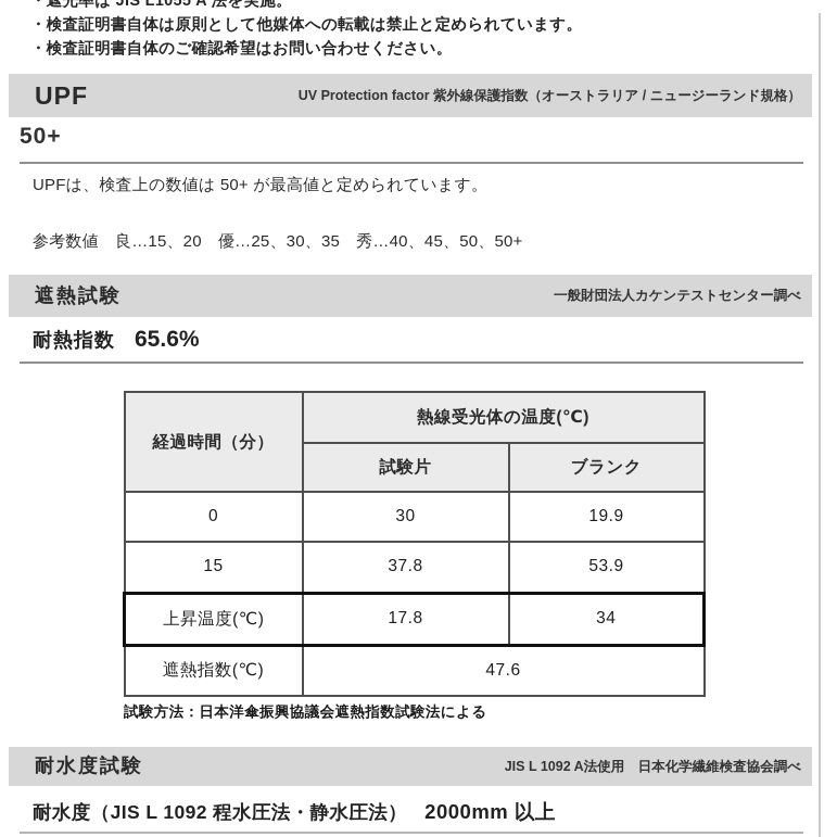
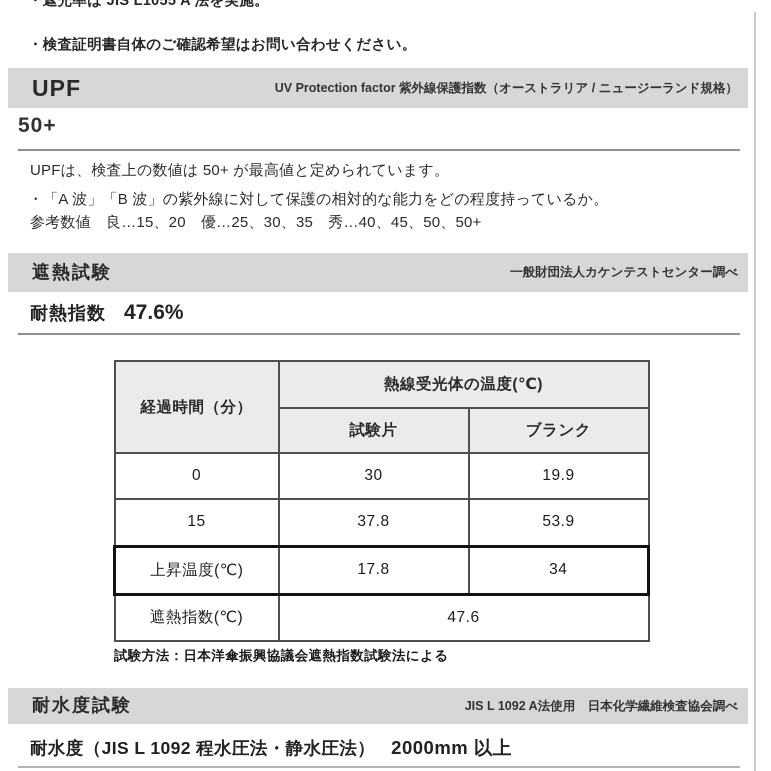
  ・遮光率は JIS L1055 A 法を実施。
- ・検査証明書自体は原則として他媒体への転載は禁止と定められています。
  ・検査証明書自体のご確認希望はお問い合わせください。
  UPF
  UV Protection factor 紫外線保護指数（オーストラリア / ニュージーランド規格）
  50+
  UPFは、検査上の数値は 50+ が最高値と定められています。
+ ・「A 波」「B 波」の紫外線に対して保護の相対的な能力をどの程度持っているか。
  参考数値 良…15、20 優…25、30、35 秀…40、45、50、50+
  遮熱試験
  一般財団法人カケンテストセンター調べ
  耐熱指数
- 65.6%
+ 47.6%
  経過時間（分）	熱線受光体の温度(℃)
  試験片	ブランク
  0	30	19.9
  15	37.8	53.9
  上昇温度(℃)	17.8	34
  遮熱指数(℃)	47.6
  試験方法：日本洋傘振興協議会遮熱指数試験法による
  耐水度試験
  JIS L 1092 A法使用 日本化学繊維検査協会調べ
  耐水度（JIS L 1092 程水圧法・静水圧法）
  2000mm 以上
